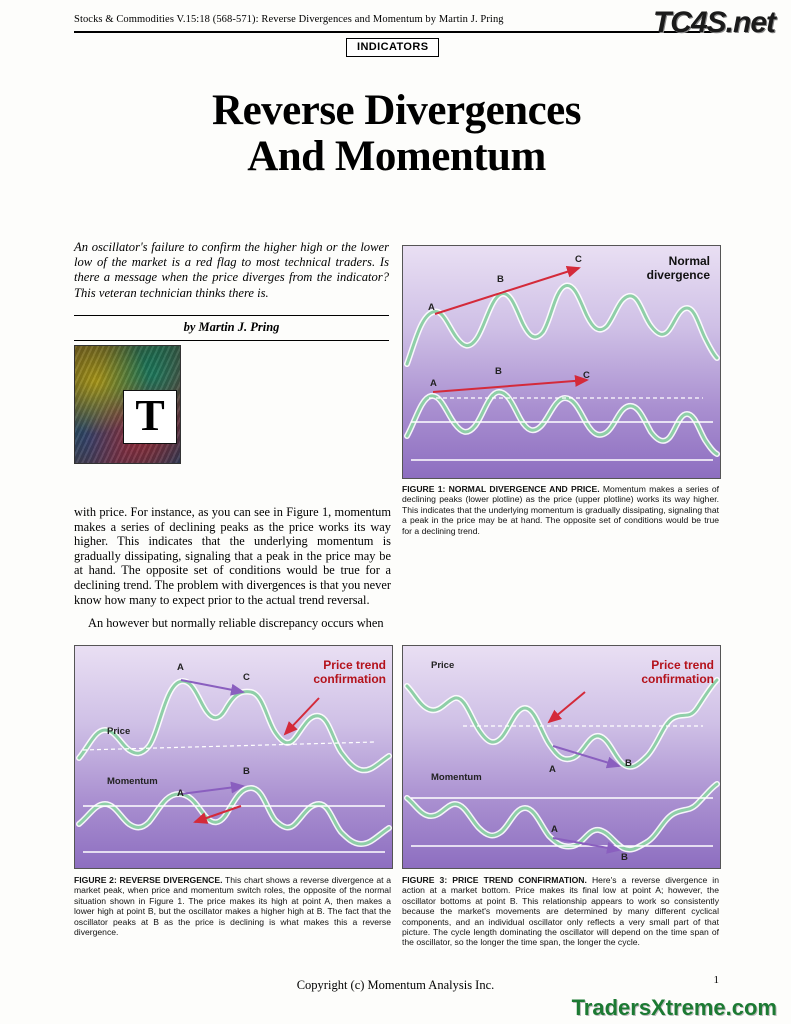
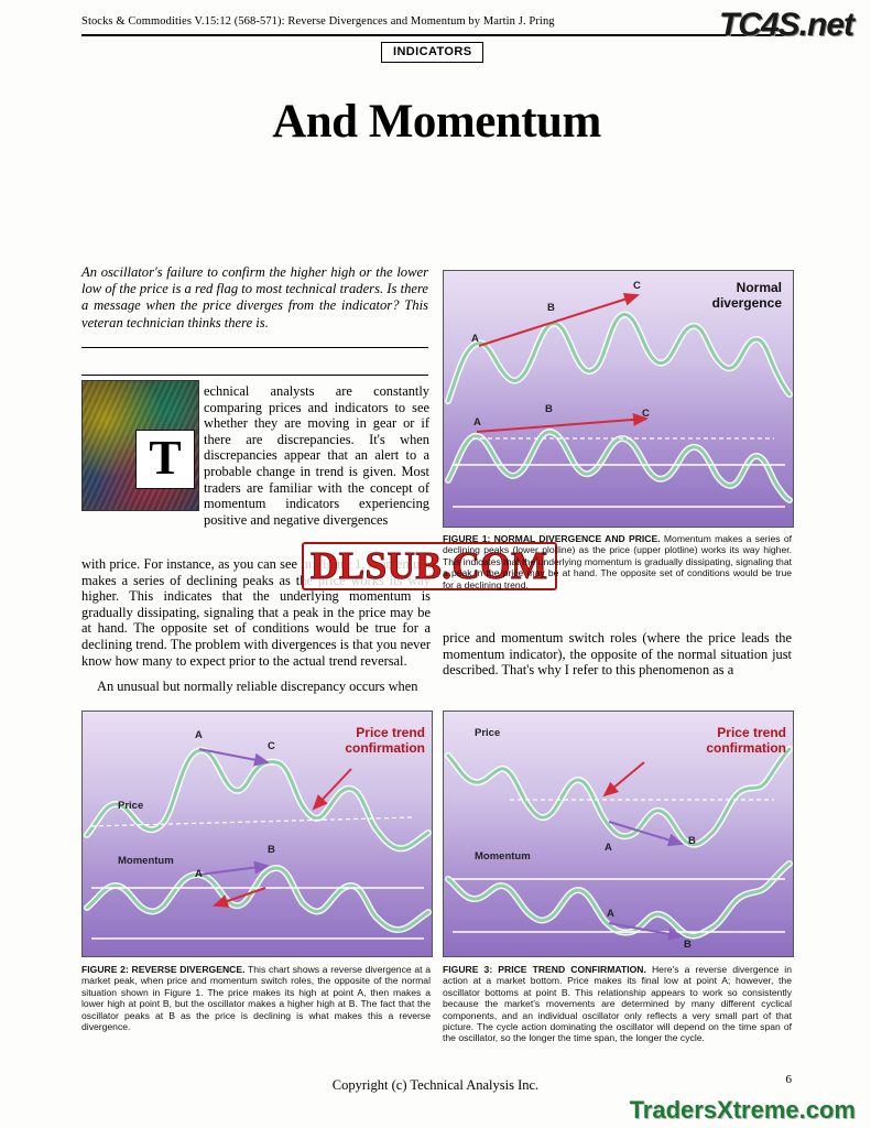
- Stocks & Commodities V.15:18 (568-571): Reverse Divergences and Momentum by Martin J. Pring
+ Stocks & Commodities V.15:12 (568-571): Reverse Divergences and Momentum by Martin J. Pring
  TC4S.net
  INDICATORS
- Reverse Divergences
  And Momentum
- An oscillator's failure to confirm the higher high or the lower low of the market is a red flag to most technical traders. Is there a message when the price diverges from the indicator? This veteran technician thinks there is.
+ An oscillator's failure to confirm the higher high or the lower low of the price is a red flag to most technical traders. Is there a message when the price diverges from the indicator? This veteran technician thinks there is.
- by Martin J. Pring
  T
+ echnical analysts are constantly comparing prices and indicators to see whether they are moving in gear or if there are discrepancies. It's when discrepancies appear that an alert to a probable change in trend is given. Most traders are familiar with the concept of momentum indicators experiencing positive and negative divergences
  with price. For instance, as you can see in Figure 1, momentum makes a series of declining peaks as the price works its way higher. This indicates that the underlying momentum is gradually dissipating, signaling that a peak in the price may be at hand. The opposite set of conditions would be true for a declining trend. The problem with divergences is that you never know how many to expect prior to the actual trend reversal.
- An however but normally reliable discrepancy occurs when
+ An unusual but normally reliable discrepancy occurs when
+ price and momentum switch roles (where the price leads the momentum indicator), the opposite of the normal situation just described. That's why I refer to this phenomenon as a
+ DLSUB.COM
  A
  B
  C
  A
  B
  C
  Normal
  divergence
  FIGURE 1: NORMAL DIVERGENCE AND PRICE. Momentum makes a series of declining peaks (lower plotline) as the price (upper plotline) works its way higher. This indicates that the underlying momentum is gradually dissipating, signaling that a peak in the price may be at hand. The opposite set of conditions would be true for a declining trend.
  Price
  Momentum
  A
  C
  B
  A
  Price trend
  confirmation
  FIGURE 2: REVERSE DIVERGENCE. This chart shows a reverse divergence at a market peak, when price and momentum switch roles, the opposite of the normal situation shown in Figure 1. The price makes its high at point A, then makes a lower high at point B, but the oscillator makes a higher high at B. The fact that the oscillator peaks at B as the price is declining is what makes this a reverse divergence.
  Price
  Momentum
  A
  B
  A
  B
  Price trend
  confirmation
- FIGURE 3: PRICE TREND CONFIRMATION. Here's a reverse divergence in action at a market bottom. Price makes its final low at point A; however, the oscillator bottoms at point B. This relationship appears to work so consistently because the market's movements are determined by many different cyclical components, and an individual oscillator only reflects a very small part of that picture. The cycle length dominating the oscillator will depend on the time span of the oscillator, so the longer the time span, the longer the cycle.
+ FIGURE 3: PRICE TREND CONFIRMATION. Here's a reverse divergence in action at a market bottom. Price makes its final low at point A; however, the oscillator bottoms at point B. This relationship appears to work so consistently because the market's movements are determined by many different cyclical components, and an individual oscillator only reflects a very small part of that picture. The cycle action dominating the oscillator will depend on the time span of the oscillator, so the longer the time span, the longer the cycle.
- Copyright (c) Momentum Analysis Inc.
+ Copyright (c) Technical Analysis Inc.
- 1
+ 6
  TradersXtreme.com
